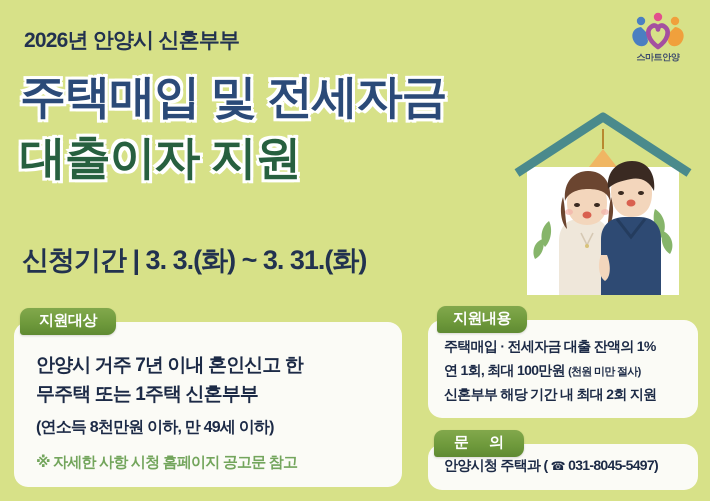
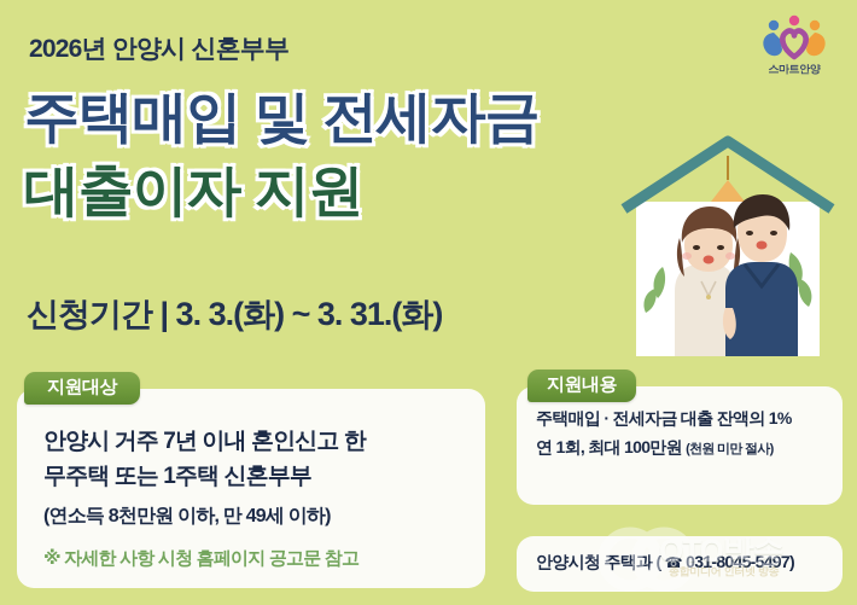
  2026년 안양시 신혼부부
  스마트안양
  주택매입 및 전세자금
  대출이자 지원
  신청기간 | 3. 3.(화) ~ 3. 31.(화)
  지원대상
  안양시 거주 7년 이내 혼인신고 한
  무주택 또는 1주택 신혼부부
  (연소득 8천만원 이하, 만 49세 이하)
  ※ 자세한 사항 시청 홈페이지 공고문 참고
  지원내용
  주택매입 · 전세자금 대출 잔액의 1%
  연 1회, 최대 100만원 (천원 미만 절사)
- 신혼부부 해당 기간 내 최대 2회 지원
- 문 의
  안양시청 주택과 ( ☎ 031-8045-5497)
+ OTO방송
+ 종합미디어 인터넷 방송
